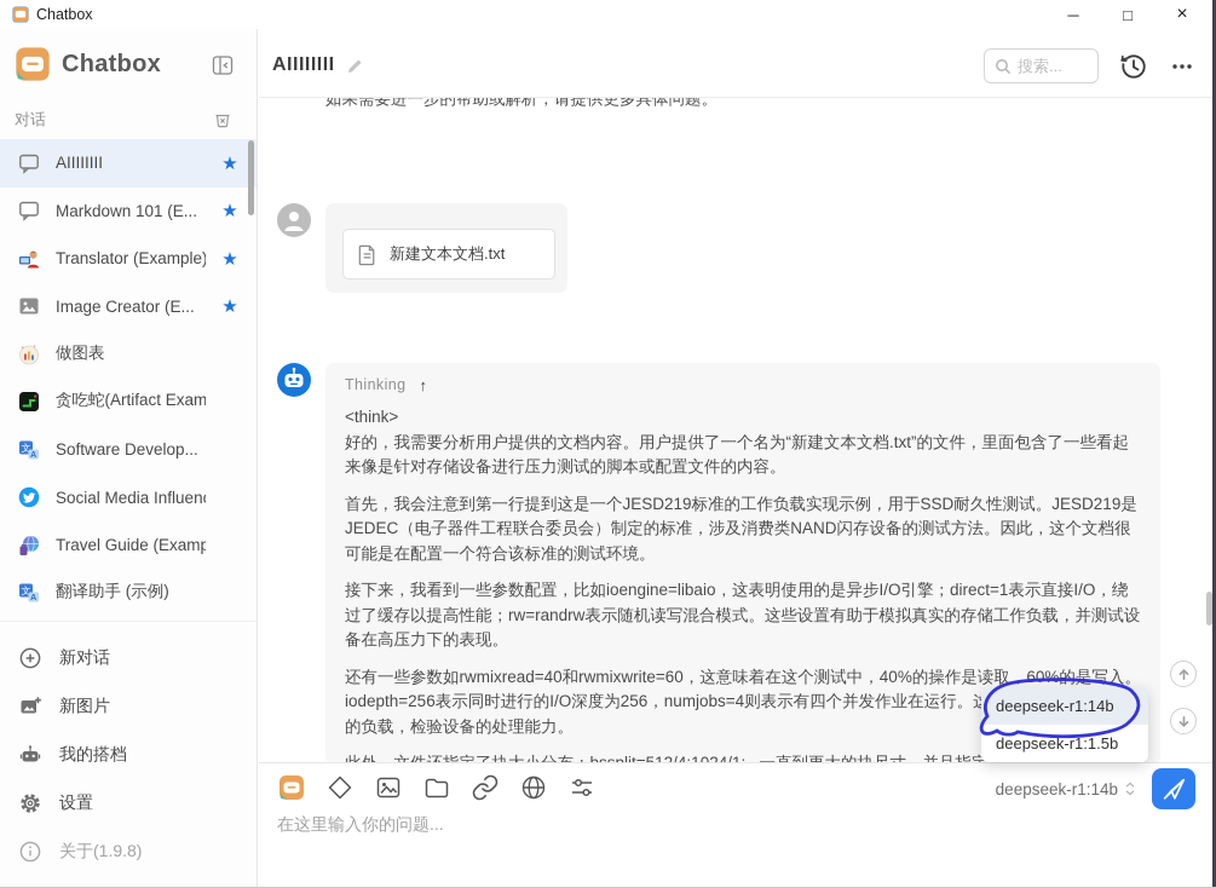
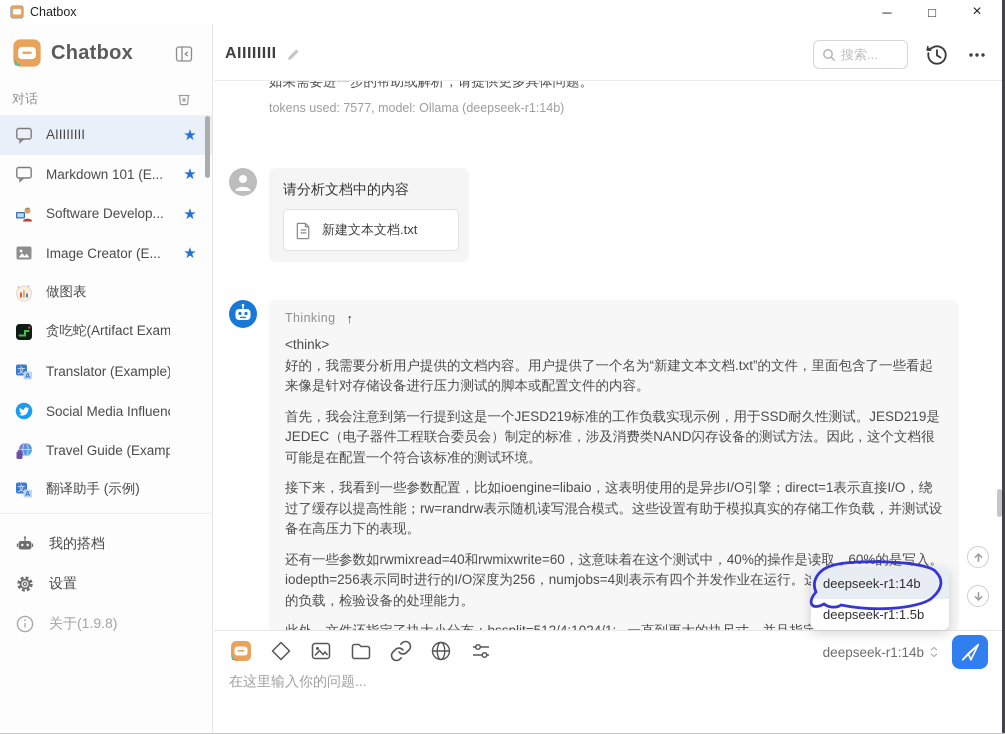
  Chatbox
  ─
  □
  ×
  Chatbox
  对话
  AIIIIIIII
  ★
  Markdown 101 (E...
  ★
- Translator (Example)
+ Software Develop...
  ★
  Image Creator (E...
  ★
  做图表
  贪吃蛇(Artifact Exam
  文
- Software Develop...
+ Translator (Example)
  Social Media Influen
  Travel Guide (Examp
  文
  翻译助手 (示例)
- 新对话
- 新图片
  我的搭档
  设置
  关于(1.9.8)
  AIIIIIIII
  搜索...
  如果需要进一步的帮助或解析，请提供更多具体问题。
+ tokens used: 7577, model: Ollama (deepseek-r1:14b)
+ 请分析文档中的内容
  新建文本文档.txt
  Thinking
  ↑
  <think>
  好的，我需要分析用户提供的文档内容。用户提供了一个名为“新建文本文档.txt”的文件，里面包含了一些看起来像是针对存储设备进行压力测试的脚本或配置文件的内容。
  首先，我会注意到第一行提到这是一个JESD219标准的工作负载实现示例，用于SSD耐久性测试。JESD219是JEDEC（电子器件工程联合委员会）制定的标准，涉及消费类NAND闪存设备的测试方法。因此，这个文档很可能是在配置一个符合该标准的测试环境。
  接下来，我看到一些参数配置，比如ioengine=libaio，这表明使用的是异步I/O引擎；direct=1表示直接I/O，绕过了缓存以提高性能；rw=randrw表示随机读写混合模式。这些设置有助于模拟真实的存储工作负载，并测试设备在高压力下的表现。
  还有一些参数如rwmixread=40和rwmixwrite=60，这意味着在这个测试中，40%的操作是读取，60%的是写入。iodepth=256表示同时进行的I/O深度为256，numjobs=4则表示有四个并发作业在运行。的负载，检验设备的处理能力。
  deepseek-r1:14b
  deepseek-r1:1.5b
  deepseek-r1:14b
  在这里输入你的问题...
